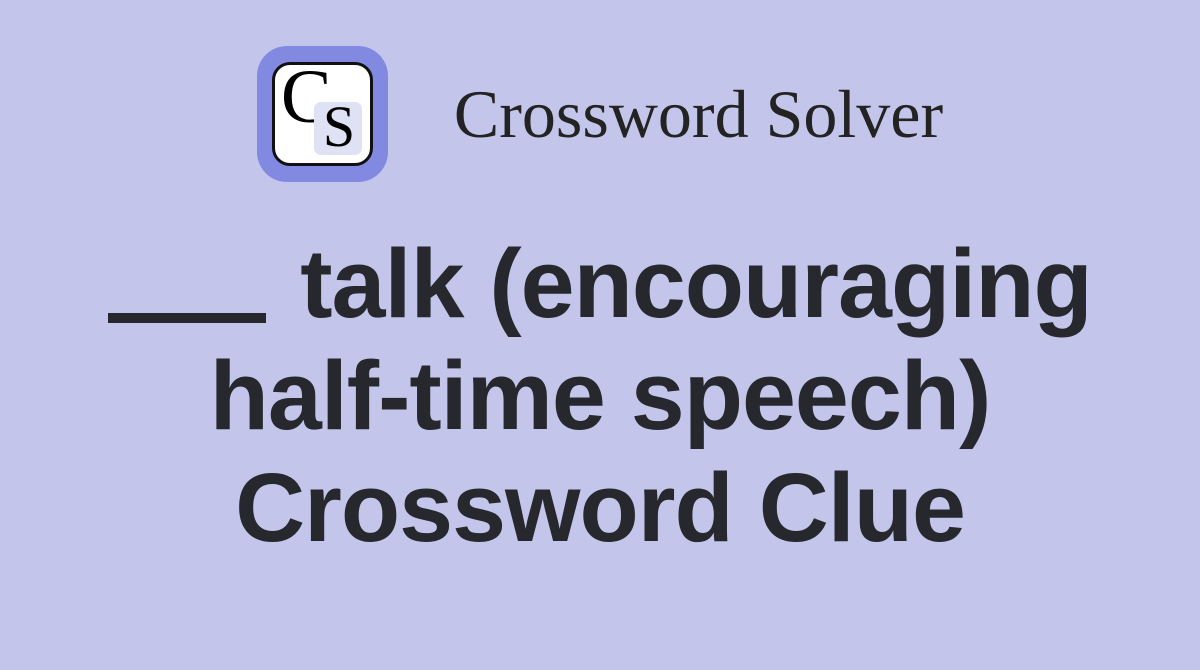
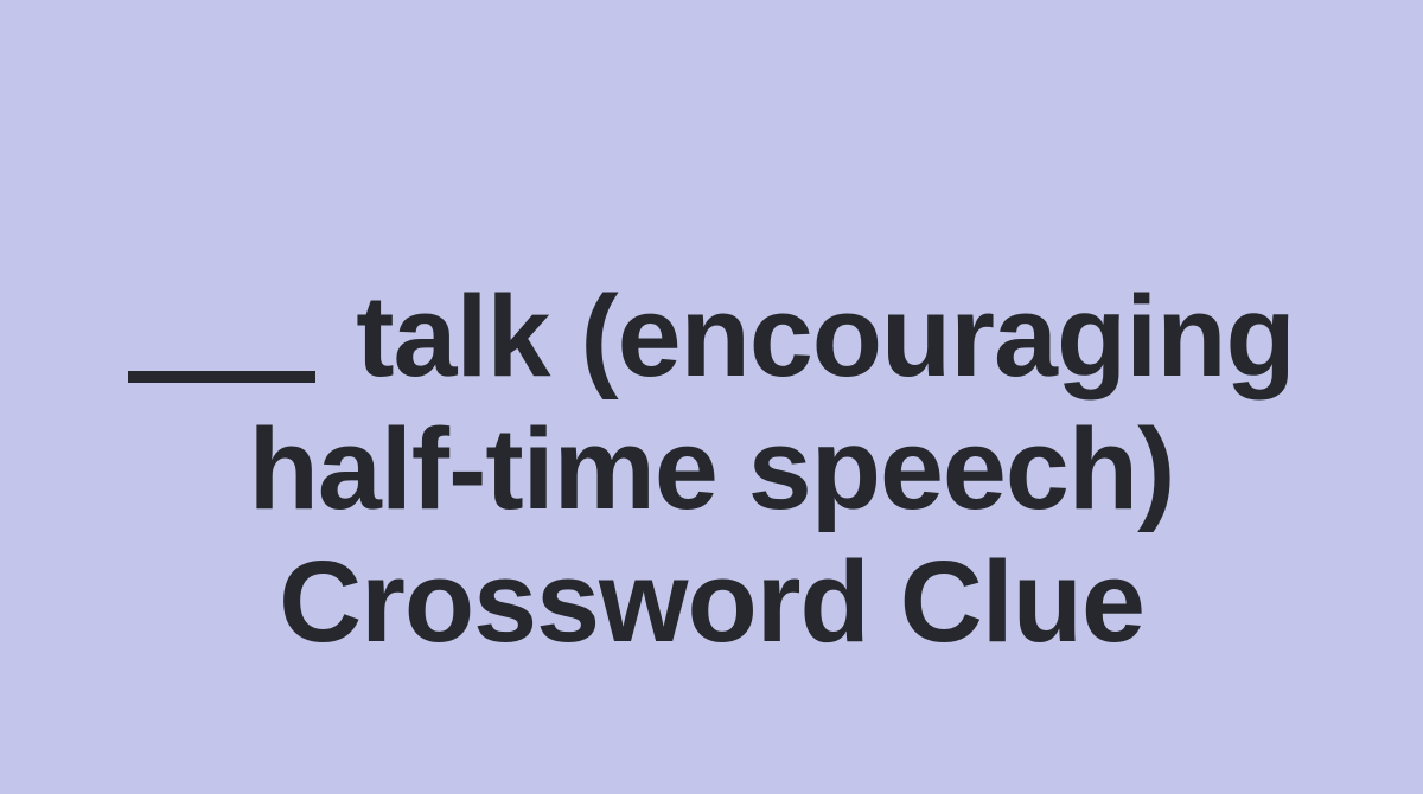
- C
- S
- Crossword Solver
  talk (encouraging half-time speech) Crossword Clue
